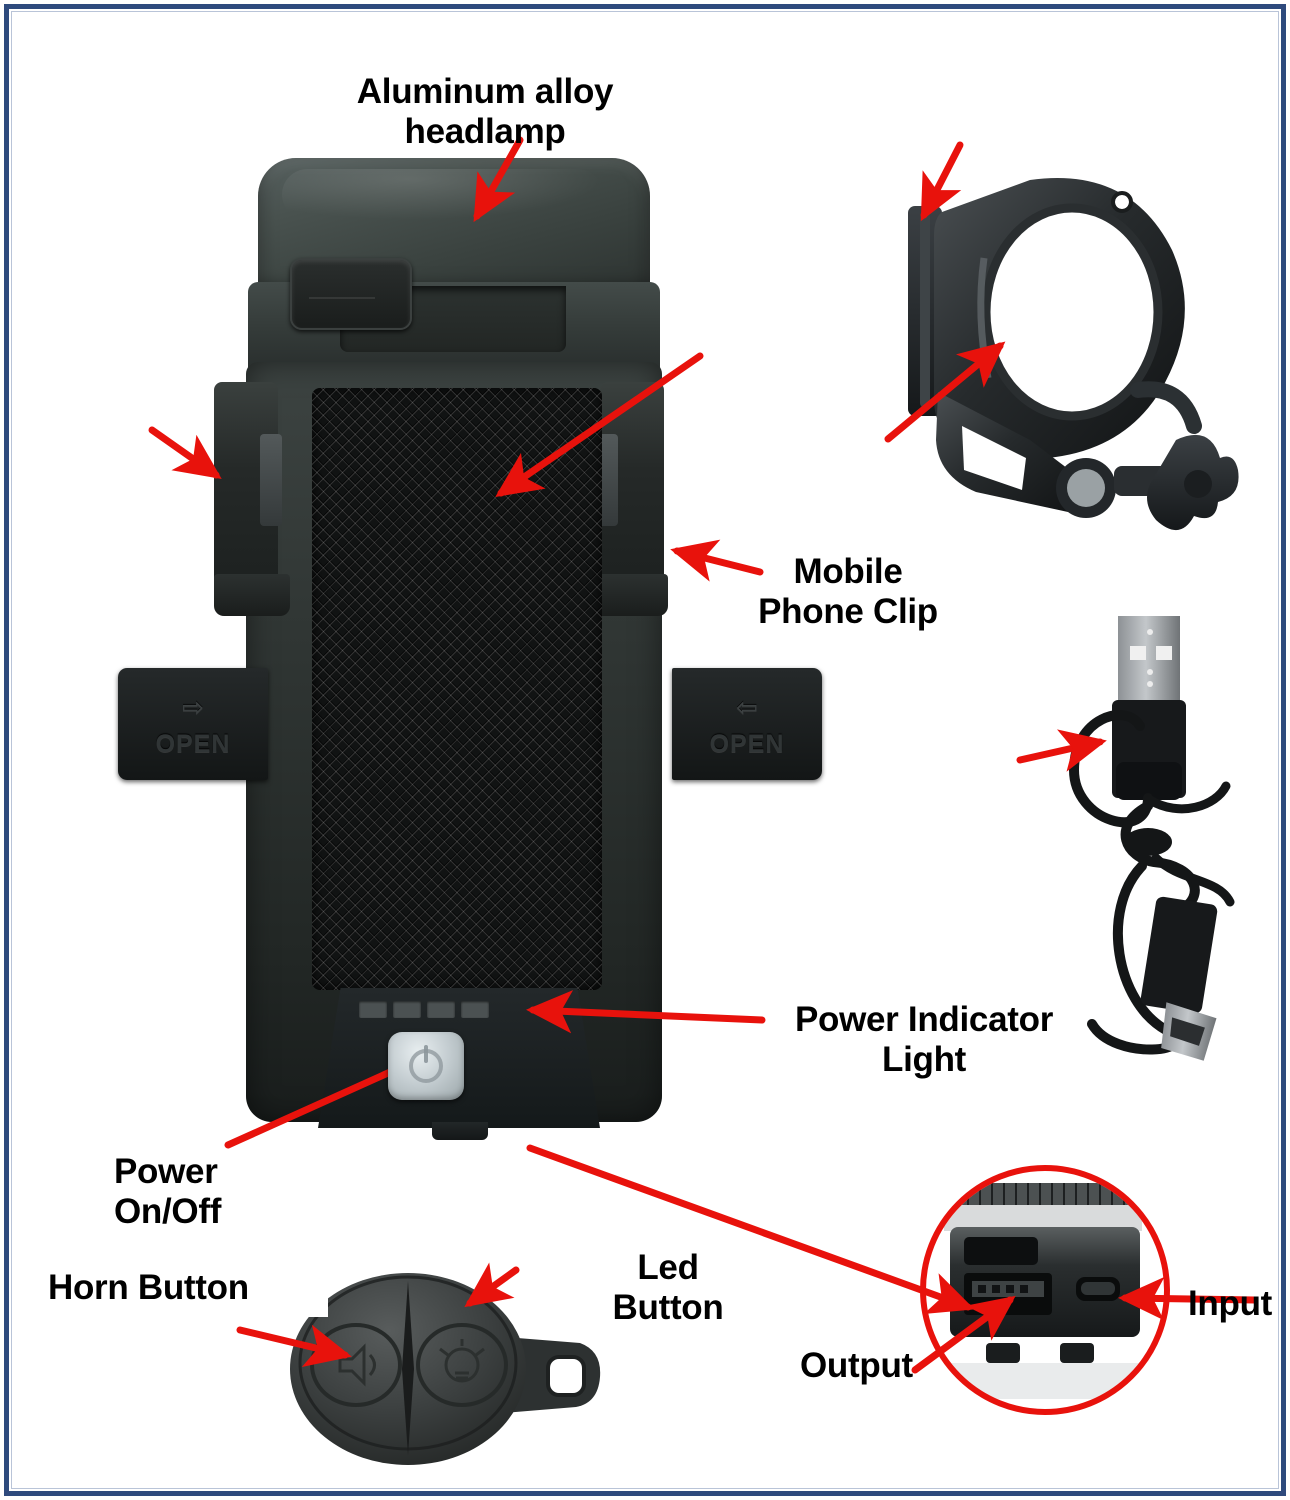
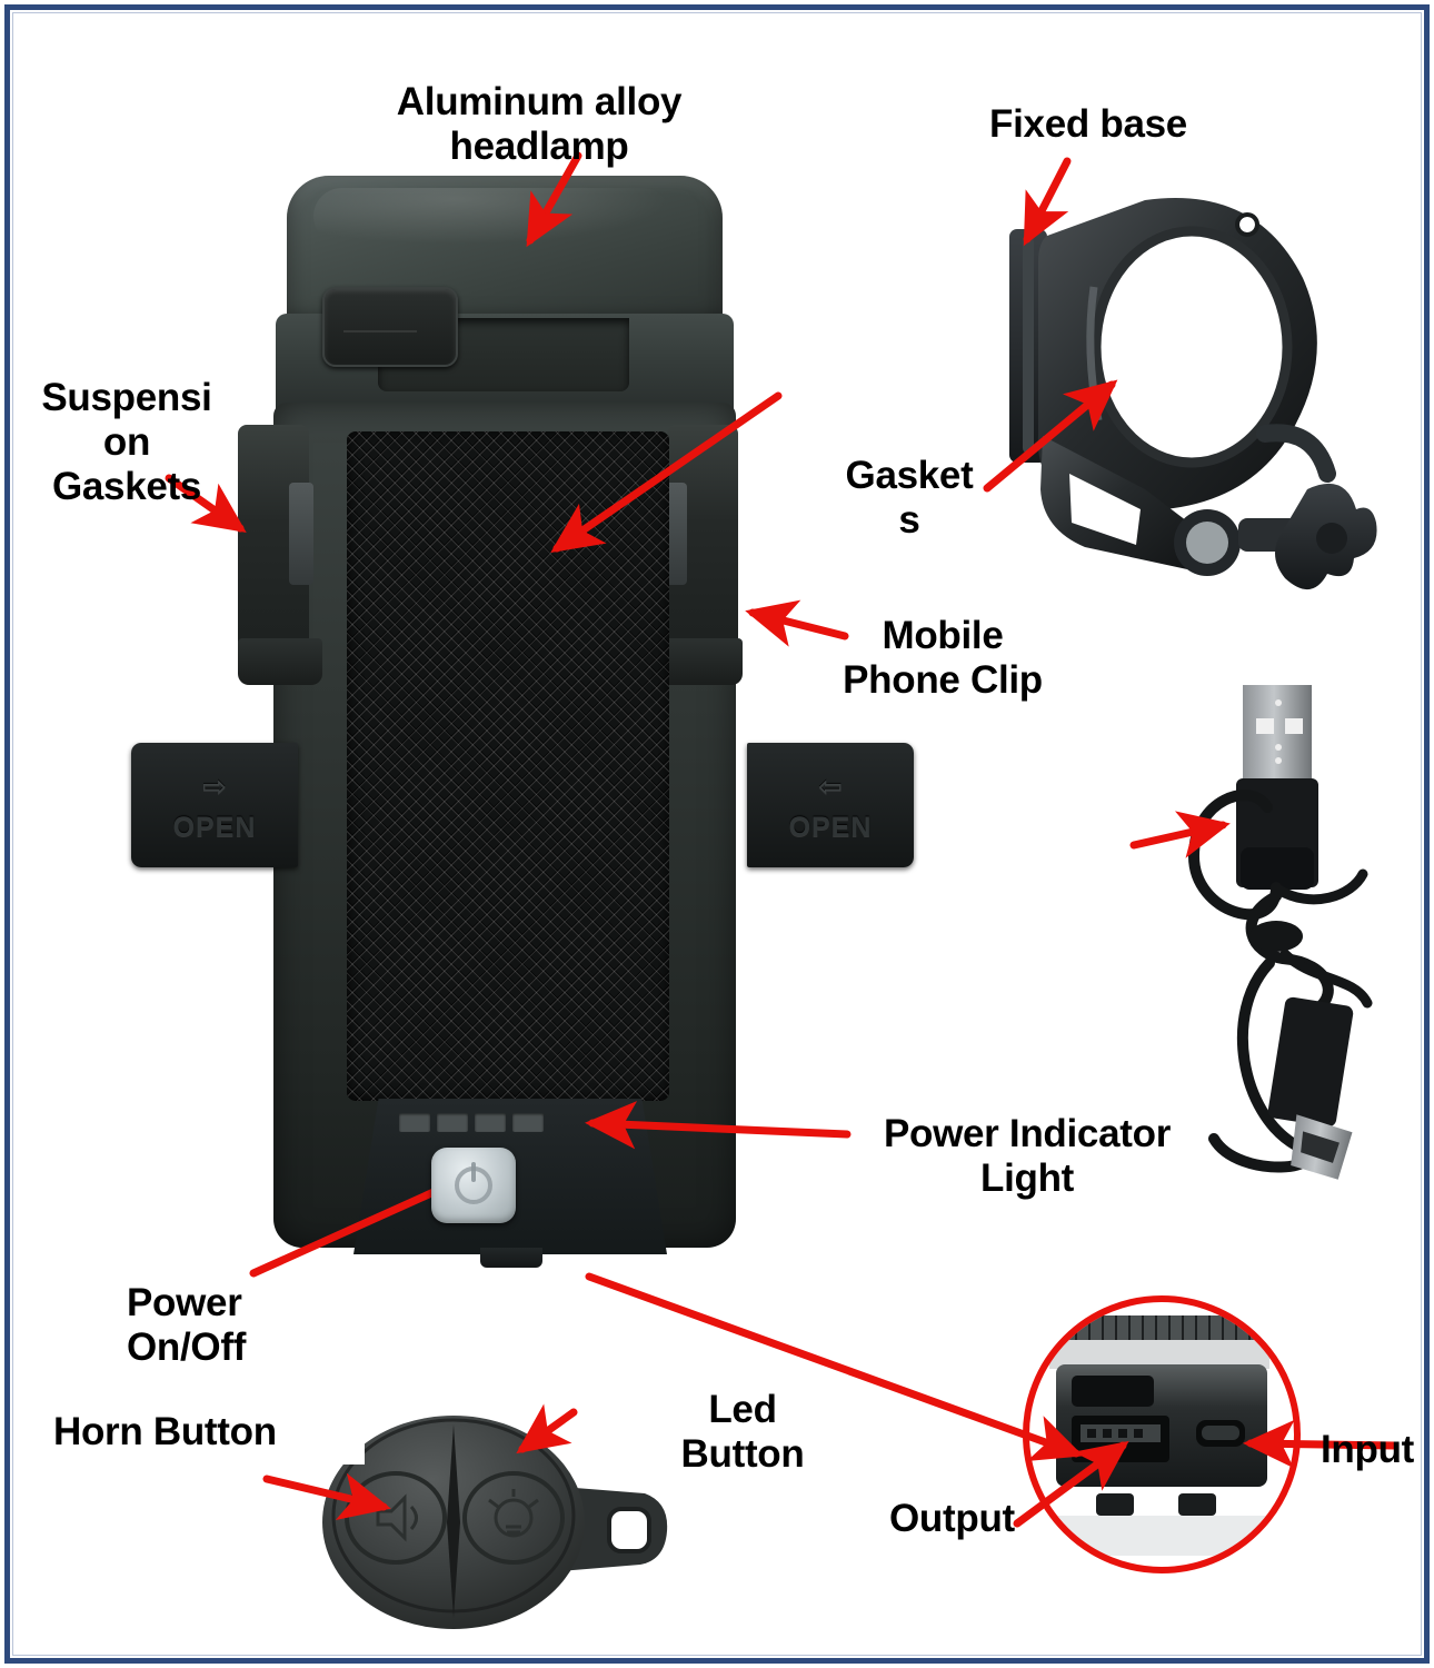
  ⇨
  OPEN
  ⇦
  OPEN
  Aluminum alloy
  headlamp
+ Fixed base
+ Gasket
+ s
+ Suspensi
+ on
+ Gaskets
  Mobile
  Phone Clip
  Power Indicator
  Light
  Power
  On/Off
  Horn Button
  Led
  Button
  Output
  Input
